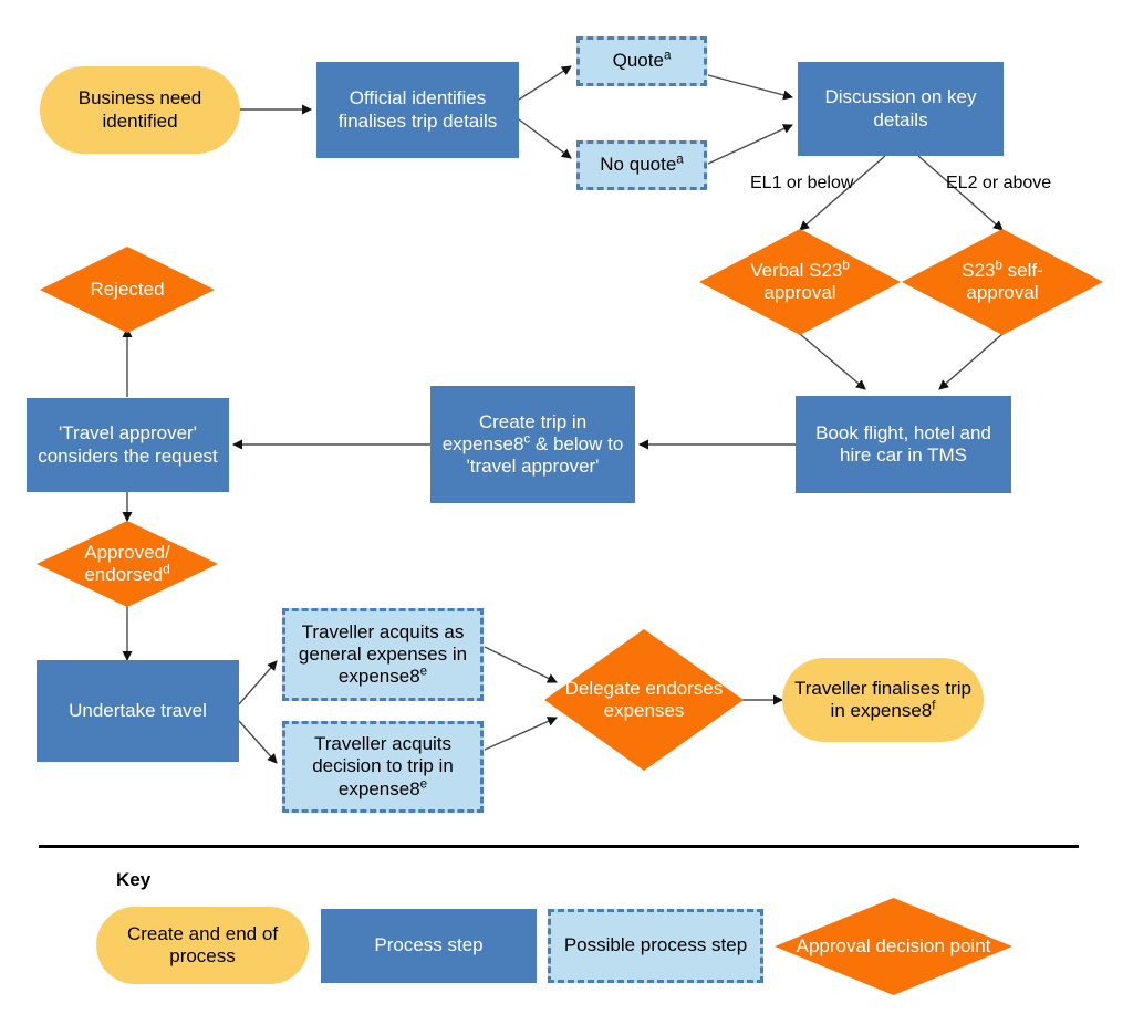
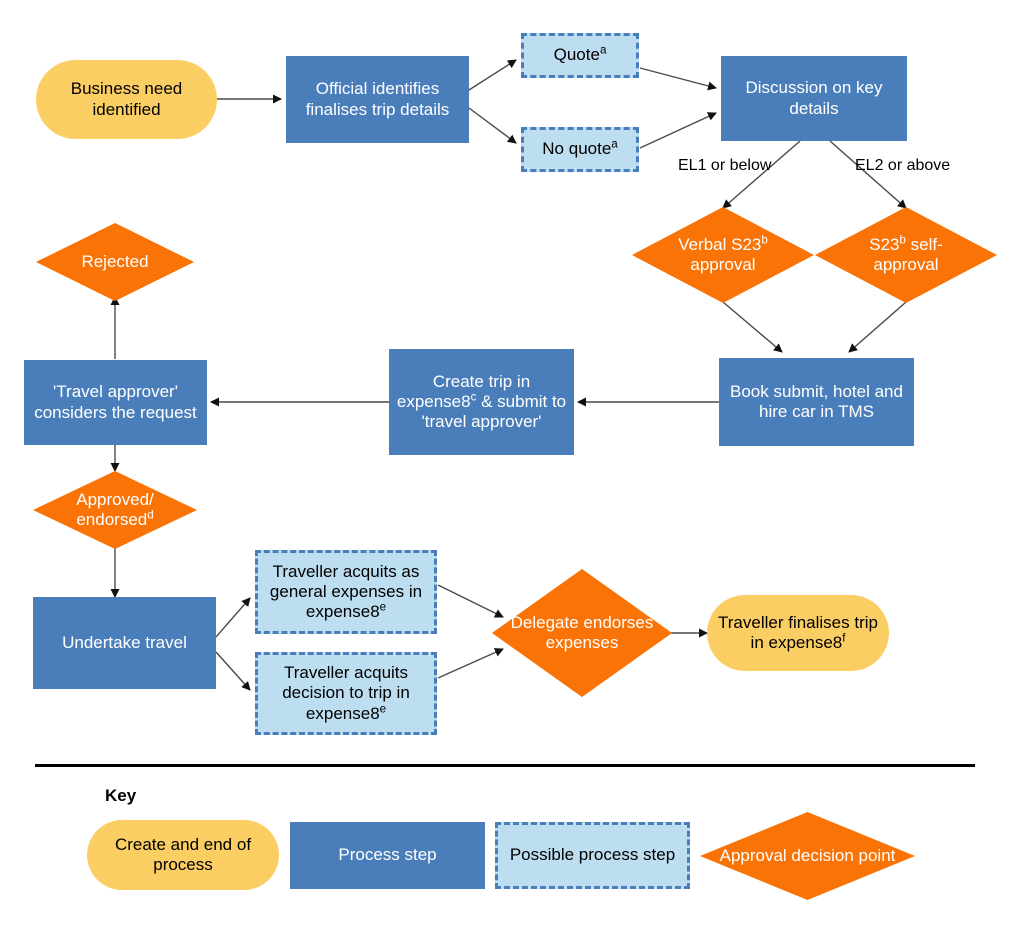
  Business need identified
  Official identifies finalises trip details
  Quotea
  No quotea
  Discussion on key details
  EL1 or below
  EL2 or above
  Verbal S23b
  approval
  S23b self-
  approval
- Book flight, hotel and hire car in TMS
+ Book submit, hotel and hire car in TMS
- Create trip in expense8c & below to 'travel approver'
+ Create trip in expense8c & submit to 'travel approver'
  'Travel approver' considers the request
  Rejected
  Approved/
  endorsedd
  Undertake travel
  Traveller acquits as general expenses in expense8e
  Traveller acquits decision to trip in expense8e
  Delegate endorses expenses
  Traveller finalises trip in expense8f
  Key
  Create and end of process
  Process step
  Possible process step
  Approval decision point
